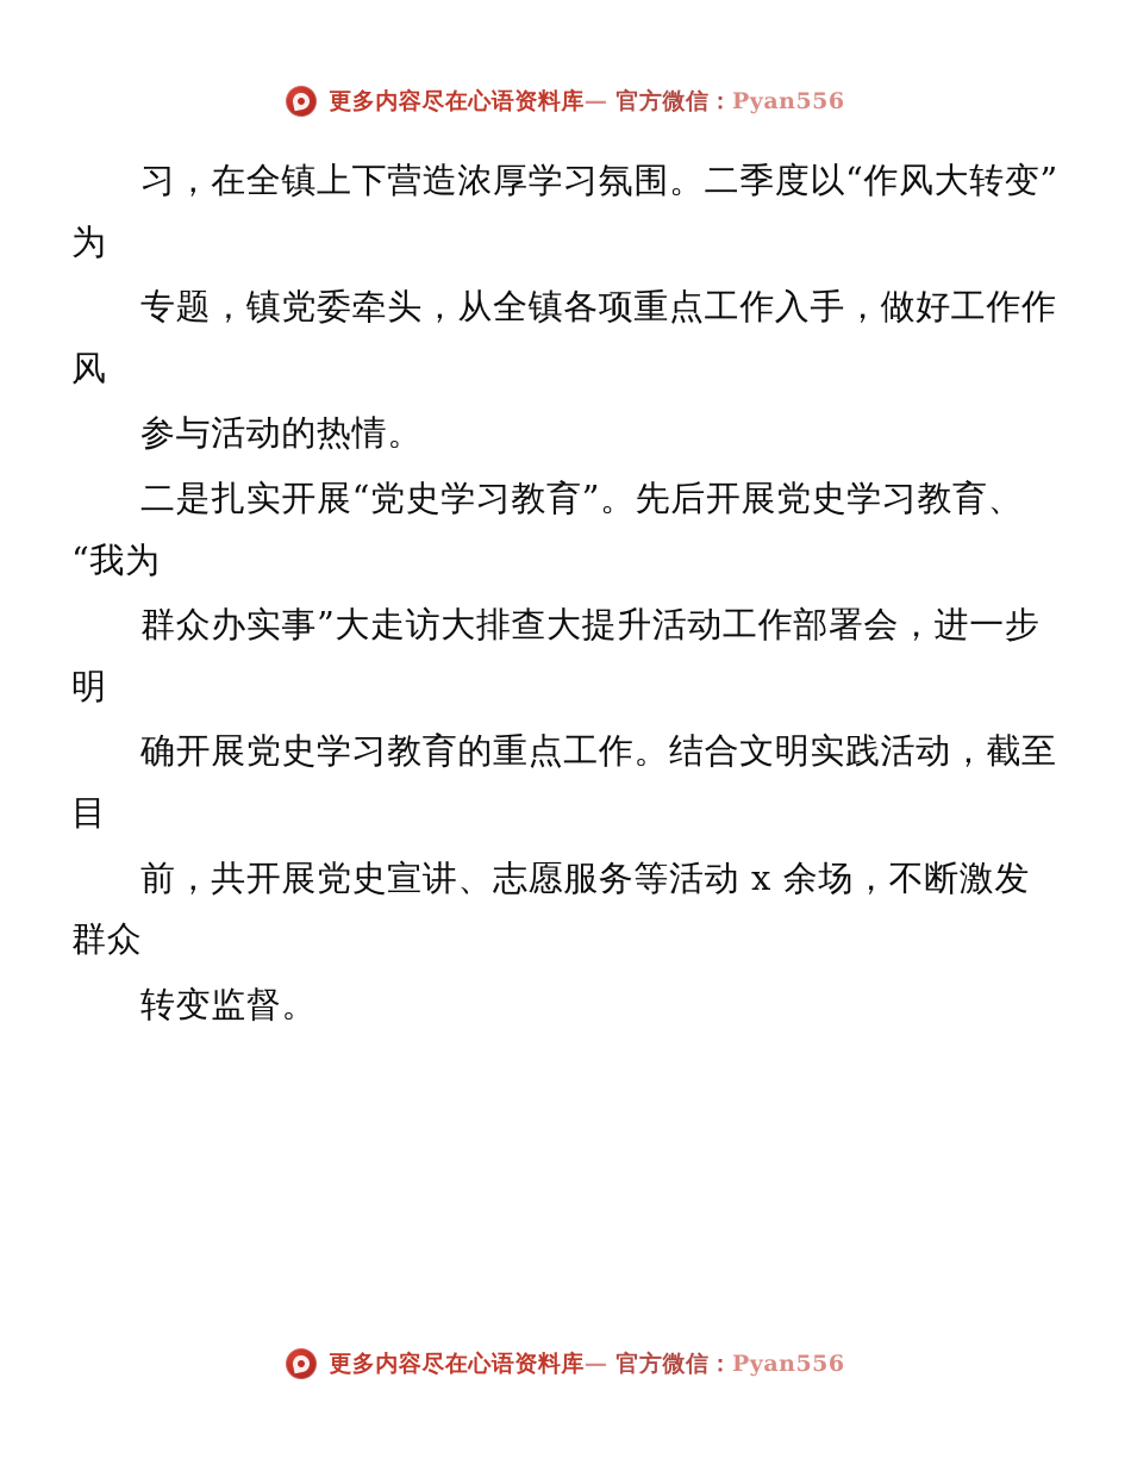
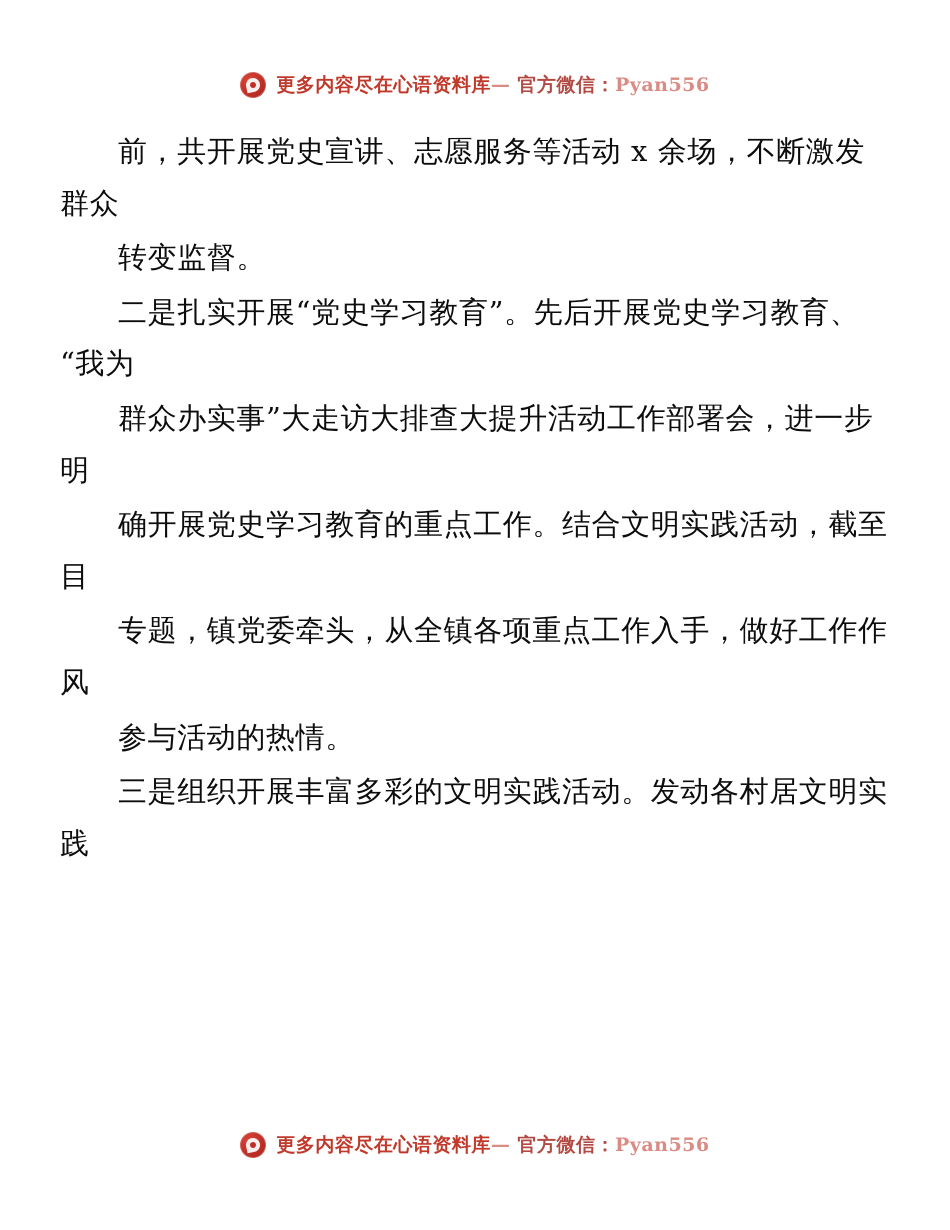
  更多内容尽在心语资料库— 官方微信：Pyan556
- 习，在全镇上下营造浓厚学习氛围。二季度以“作风大转变”为
- 专题，镇党委牵头，从全镇各项重点工作入手，做好工作作风
+ 前，共开展党史宣讲、志愿服务等活动 x 余场，不断激发群众
- 参与活动的热情。
+ 转变监督。
  二是扎实开展“党史学习教育”。先后开展党史学习教育、“我为
  群众办实事”大走访大排查大提升活动工作部署会，进一步明
  确开展党史学习教育的重点工作。结合文明实践活动，截至目
- 前，共开展党史宣讲、志愿服务等活动 x 余场，不断激发群众
+ 专题，镇党委牵头，从全镇各项重点工作入手，做好工作作风
- 转变监督。
+ 参与活动的热情。
+ 三是组织开展丰富多彩的文明实践活动。发动各村居文明实践
  更多内容尽在心语资料库— 官方微信：Pyan556
